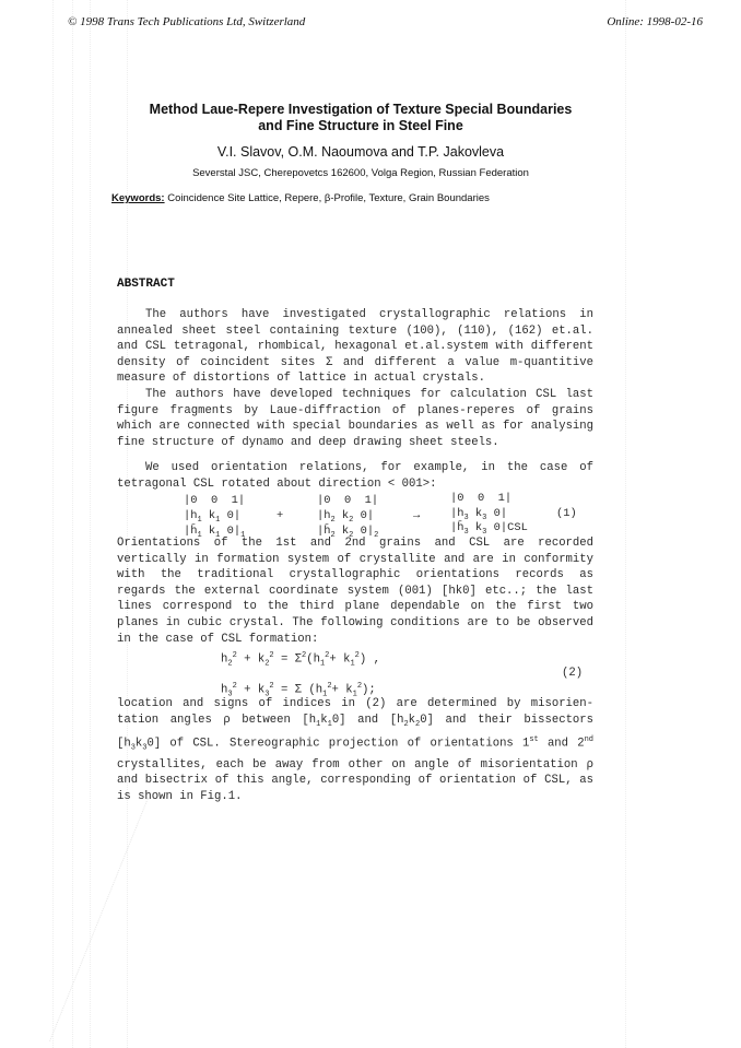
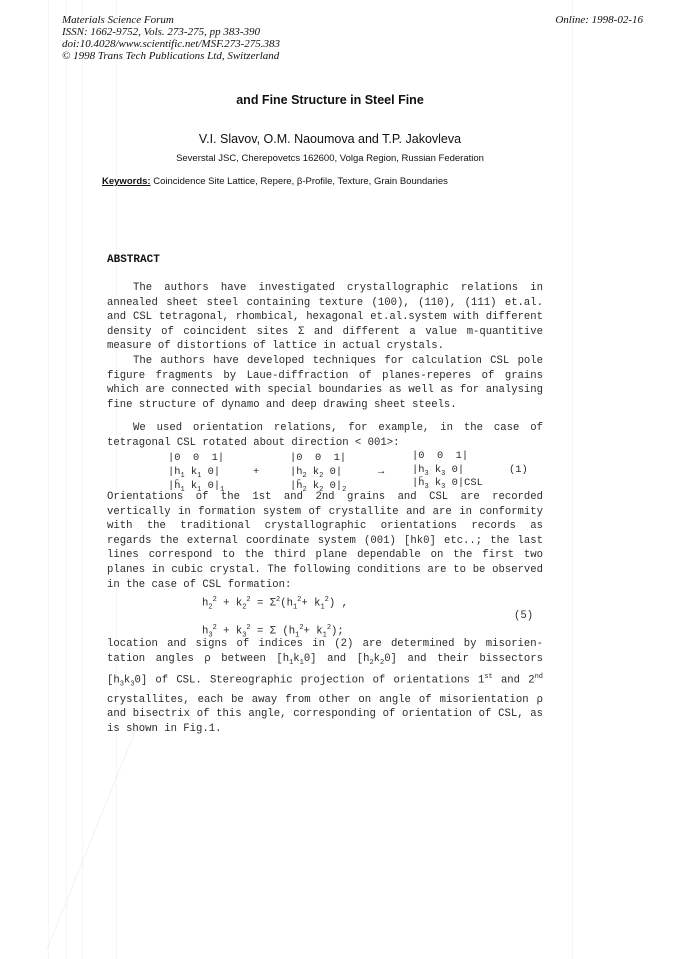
+ Materials Science Forum
+ ISSN: 1662-9752, Vols. 273-275, pp 383-390
+ doi:10.4028/www.scientific.net/MSF.273-275.383
  © 1998 Trans Tech Publications Ltd, Switzerland
  Online: 1998-02-16
- Method Laue-Repere Investigation of Texture Special Boundaries
  and Fine Structure in Steel Fine
  V.I. Slavov, O.M. Naoumova and T.P. Jakovleva
  Severstal JSC, Cherepovetcs 162600, Volga Region, Russian Federation
  Keywords: Coincidence Site Lattice, Repere, β-Profile, Texture, Grain Boundaries
  ABSTRACT
- The authors have investigated crystallographic relations in annealed sheet steel containing texture (100), (110), (162) et.al. and CSL tetragonal, rhombical, hexagonal et.al.system with different density of coincident sites Σ and different a value m-quantitive measure of distortions of lattice in actual crystals.
+ The authors have investigated crystallographic relations in annealed sheet steel containing texture (100), (110), (111) et.al. and CSL tetragonal, rhombical, hexagonal et.al.system with different density of coincident sites Σ and different a value m-quantitive measure of distortions of lattice in actual crystals.
- The authors have developed techniques for calculation CSL last figure fragments by Laue-diffraction of planes-reperes of grains which are connected with special boundaries as well as for analysing fine structure of dynamo and deep drawing sheet steels.
+ The authors have developed techniques for calculation CSL pole figure fragments by Laue-diffraction of planes-reperes of grains which are connected with special boundaries as well as for analysing fine structure of dynamo and deep drawing sheet steels.
  We used orientation relations, for example, in the case of tetragonal CSL rotated about direction < 001>:
  |0 0 1|
  |0 0 1|
  |0 0 1|
  |h1 k1 0|
  +
  |h2 k2 0|
  →
  |h3 k3 0|
  (1)
  |h̄1 k1 0|1
  |h̄2 k2 0|2
  |h̄3 k3 0|CSL
  Orientations of the 1st and 2nd grains and CSL are recorded vertically in formation system of crystallite and are in conformity with the traditional crystallographic orientations records as regards the external coordinate system (001) [hk0] etc..; the last lines correspond to the third plane dependable on the first two planes in cubic crystal. The following conditions are to be observed in the case of CSL formation:
  h22 + k22 = Σ2(h12+ k12) ,
- (2)
+ (5)
  h32 + k32 = Σ (h12+ k12);
  location and signs of indices in (2) are determined by misorien- tation angles ρ between [h1k10] and [h2k20] and their bissectors [h3k30] of CSL. Stereographic projection of orientations 1st and 2nd crystallites, each be away from other on angle of misorientation ρ and bisectrix of this angle, corresponding of orientation of CSL, as is shown in Fig.1.
